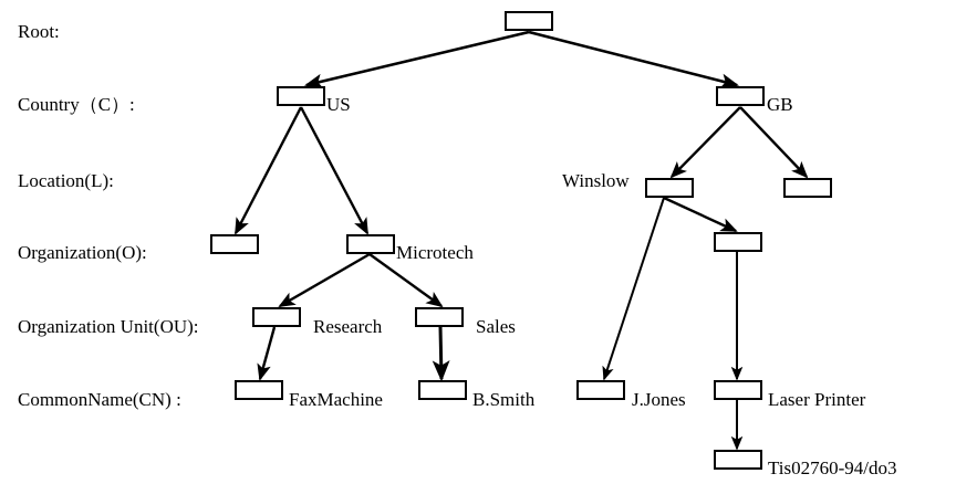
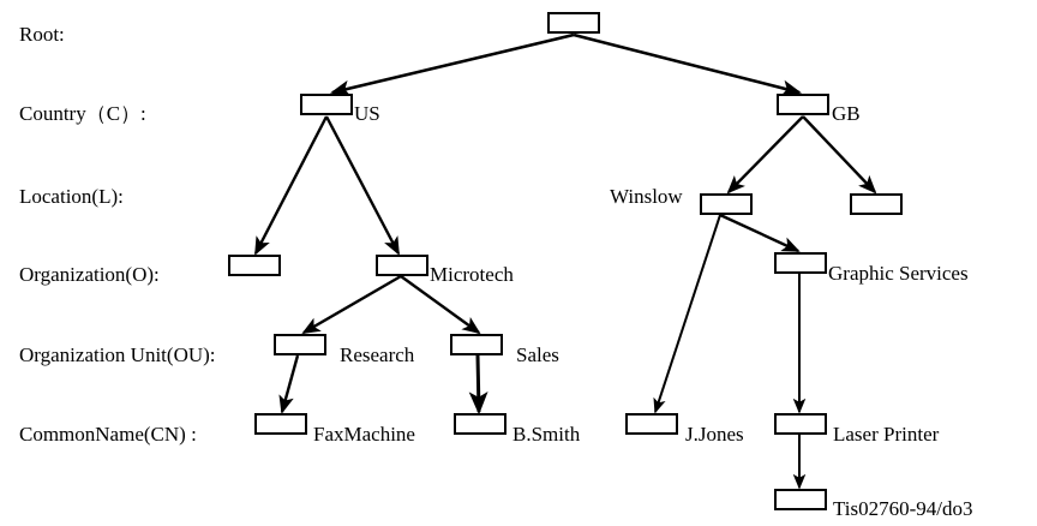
  Root:
  Country（C）:
  Location(L):
  Organization(O):
  Organization Unit(OU):
  CommonName(CN) :
  US
  GB
  Winslow
  Microtech
+ Graphic Services
  Research
  Sales
  FaxMachine
  B.Smith
  J.Jones
  Laser Printer
  Tis02760-94/do3
